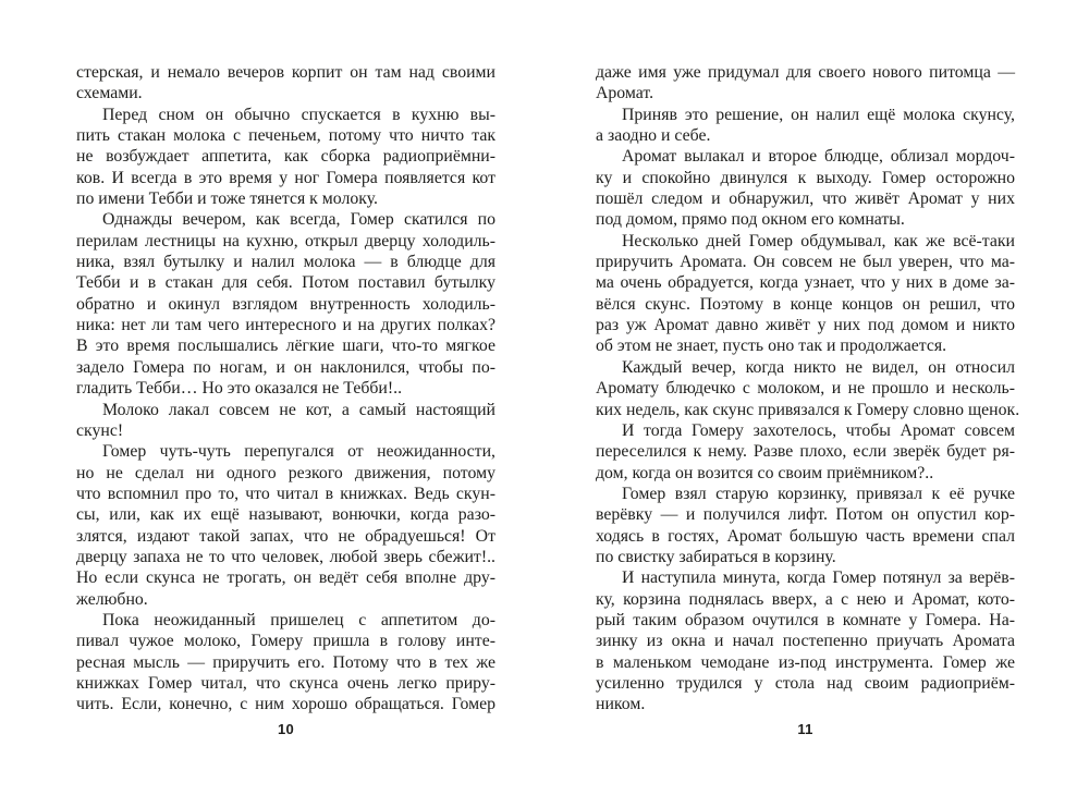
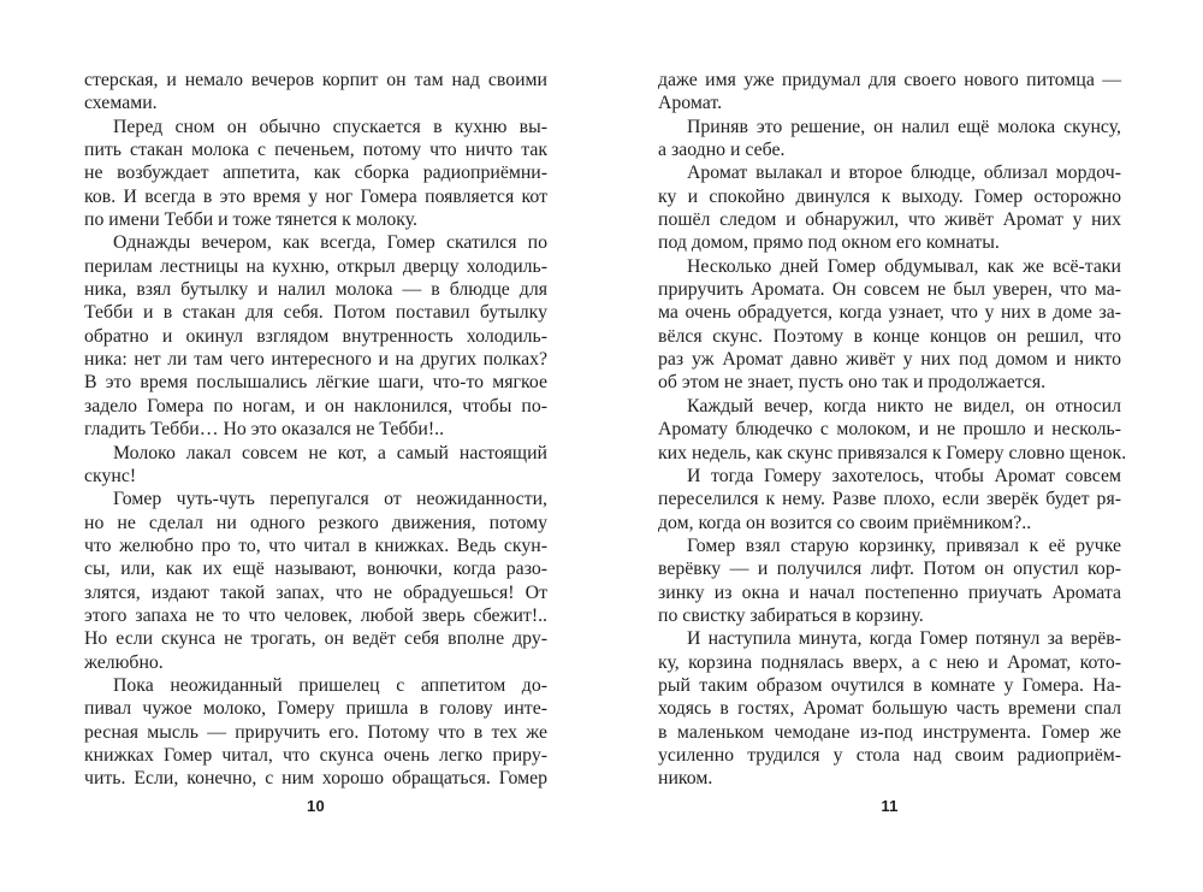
  стерская, и немало вечеров корпит он там над своими
  схемами.
  Перед сном он обычно спускается в кухню вы-
  пить стакан молока с печеньем, потому что ничто так
  не возбуждает аппетита, как сборка радиоприёмни-
  ков. И всегда в это время у ног Гомера появляется кот
  по имени Тебби и тоже тянется к молоку.
  Однажды вечером, как всегда, Гомер скатился по
  перилам лестницы на кухню, открыл дверцу холодиль-
  ника, взял бутылку и налил молока — в блюдце для
  Тебби и в стакан для себя. Потом поставил бутылку
  обратно и окинул взглядом внутренность холодиль-
  ника: нет ли там чего интересного и на других полках?
  В это время послышались лёгкие шаги, что-то мягкое
  задело Гомера по ногам, и он наклонился, чтобы по-
  гладить Тебби… Но это оказался не Тебби!..
  Молоко лакал совсем не кот, а самый настоящий
  скунс!
  Гомер чуть-чуть перепугался от неожиданности,
  но не сделал ни одного резкого движения, потому
- что вспомнил про то, что читал в книжках. Ведь скун-
+ что желюбно про то, что читал в книжках. Ведь скун-
  сы, или, как их ещё называют, вонючки, когда разо-
  злятся, издают такой запах, что не обрадуешься! От
- дверцу запаха не то что человек, любой зверь сбежит!..
+ этого запаха не то что человек, любой зверь сбежит!..
  Но если скунса не трогать, он ведёт себя вполне дру-
  желюбно.
  Пока неожиданный пришелец с аппетитом до-
  пивал чужое молоко, Гомеру пришла в голову инте-
  ресная мысль — приручить его. Потому что в тех же
  книжках Гомер читал, что скунса очень легко приру-
  чить. Если, конечно, с ним хорошо обращаться. Гомер
  10
  даже имя уже придумал для своего нового питомца —
  Аромат.
  Приняв это решение, он налил ещё молока скунсу,
  а заодно и себе.
  Аромат вылакал и второе блюдце, облизал мордоч-
  ку и спокойно двинулся к выходу. Гомер осторожно
  пошёл следом и обнаружил, что живёт Аромат у них
  под домом, прямо под окном его комнаты.
  Несколько дней Гомер обдумывал, как же всё-таки
  приручить Аромата. Он совсем не был уверен, что ма-
  ма очень обрадуется, когда узнает, что у них в доме за-
  вёлся скунс. Поэтому в конце концов он решил, что
  раз уж Аромат давно живёт у них под домом и никто
  об этом не знает, пусть оно так и продолжается.
  Каждый вечер, когда никто не видел, он относил
  Аромату блюдечко с молоком, и не прошло и несколь-
  ких недель, как скунс привязался к Гомеру словно щенок.
  И тогда Гомеру захотелось, чтобы Аромат совсем
  переселился к нему. Разве плохо, если зверёк будет ря-
  дом, когда он возится со своим приёмником?..
  Гомер взял старую корзинку, привязал к её ручке
  верёвку — и получился лифт. Потом он опустил кор-
- ходясь в гостях, Аромат большую часть времени спал
+ зинку из окна и начал постепенно приучать Аромата
  по свистку забираться в корзину.
  И наступила минута, когда Гомер потянул за верёв-
  ку, корзина поднялась вверх, а с нею и Аромат, кото-
  рый таким образом очутился в комнате у Гомера. На-
- зинку из окна и начал постепенно приучать Аромата
+ ходясь в гостях, Аромат большую часть времени спал
  в маленьком чемодане из-под инструмента. Гомер же
  усиленно трудился у стола над своим радиоприём-
  ником.
  11
